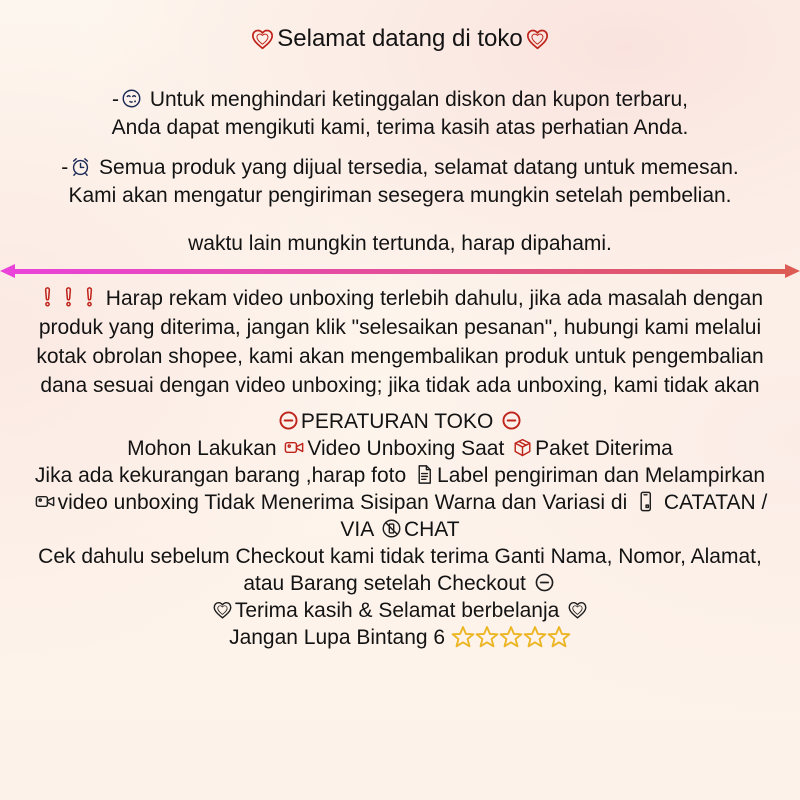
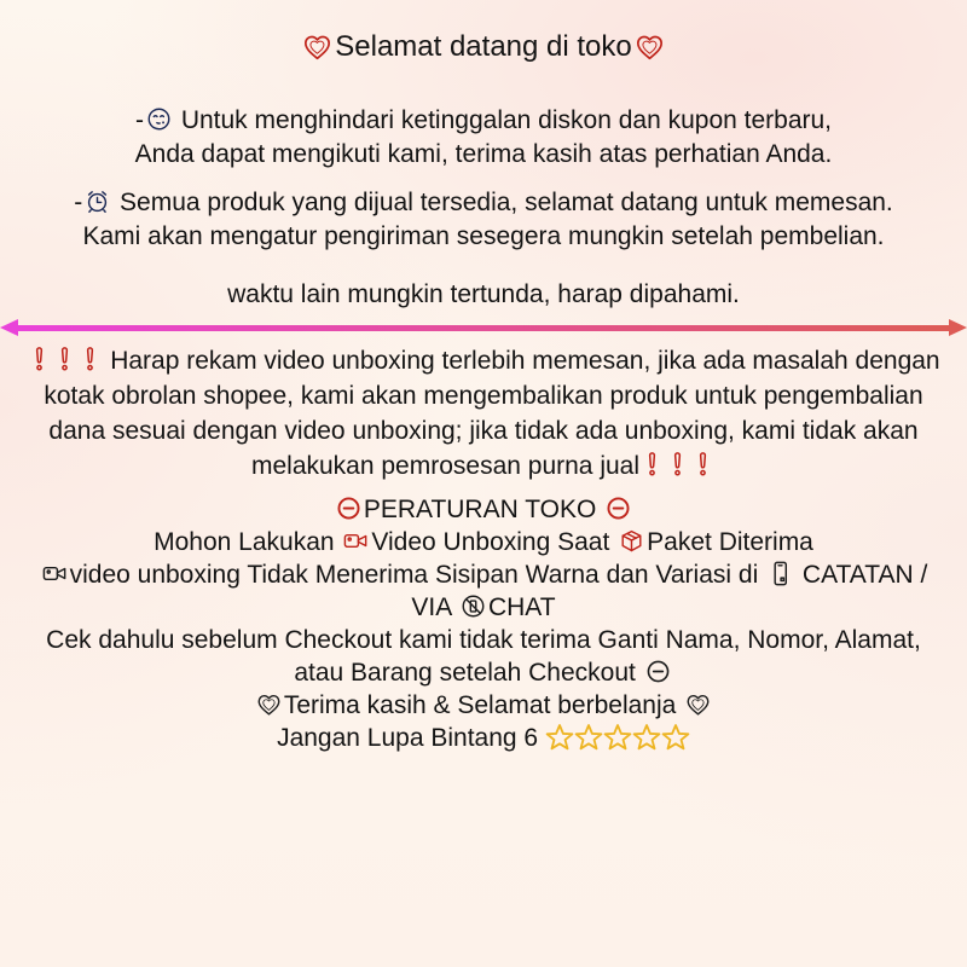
  Selamat datang di toko
  - Untuk menghindari ketinggalan diskon dan kupon terbaru,
  Anda dapat mengikuti kami, terima kasih atas perhatian Anda.
  - Semua produk yang dijual tersedia, selamat datang untuk memesan.
  Kami akan mengatur pengiriman sesegera mungkin setelah pembelian.
  waktu lain mungkin tertunda, harap dipahami.
- Harap rekam video unboxing terlebih dahulu, jika ada masalah dengan
+ Harap rekam video unboxing terlebih memesan, jika ada masalah dengan
- produk yang diterima, jangan klik "selesaikan pesanan", hubungi kami melalui
  kotak obrolan shopee, kami akan mengembalikan produk untuk pengembalian
  dana sesuai dengan video unboxing; jika tidak ada unboxing, kami tidak akan
+ melakukan pemrosesan purna jual
  PERATURAN TOKO
  Mohon Lakukan Video Unboxing Saat Paket Diterima
- Jika ada kekurangan barang ,harap foto Label pengiriman dan Melampirkan
  video unboxing Tidak Menerima Sisipan Warna dan Variasi di CATATAN /
  VIA CHAT
  Cek dahulu sebelum Checkout kami tidak terima Ganti Nama, Nomor, Alamat,
  atau Barang setelah Checkout
  Terima kasih & Selamat berbelanja
  Jangan Lupa Bintang 6
